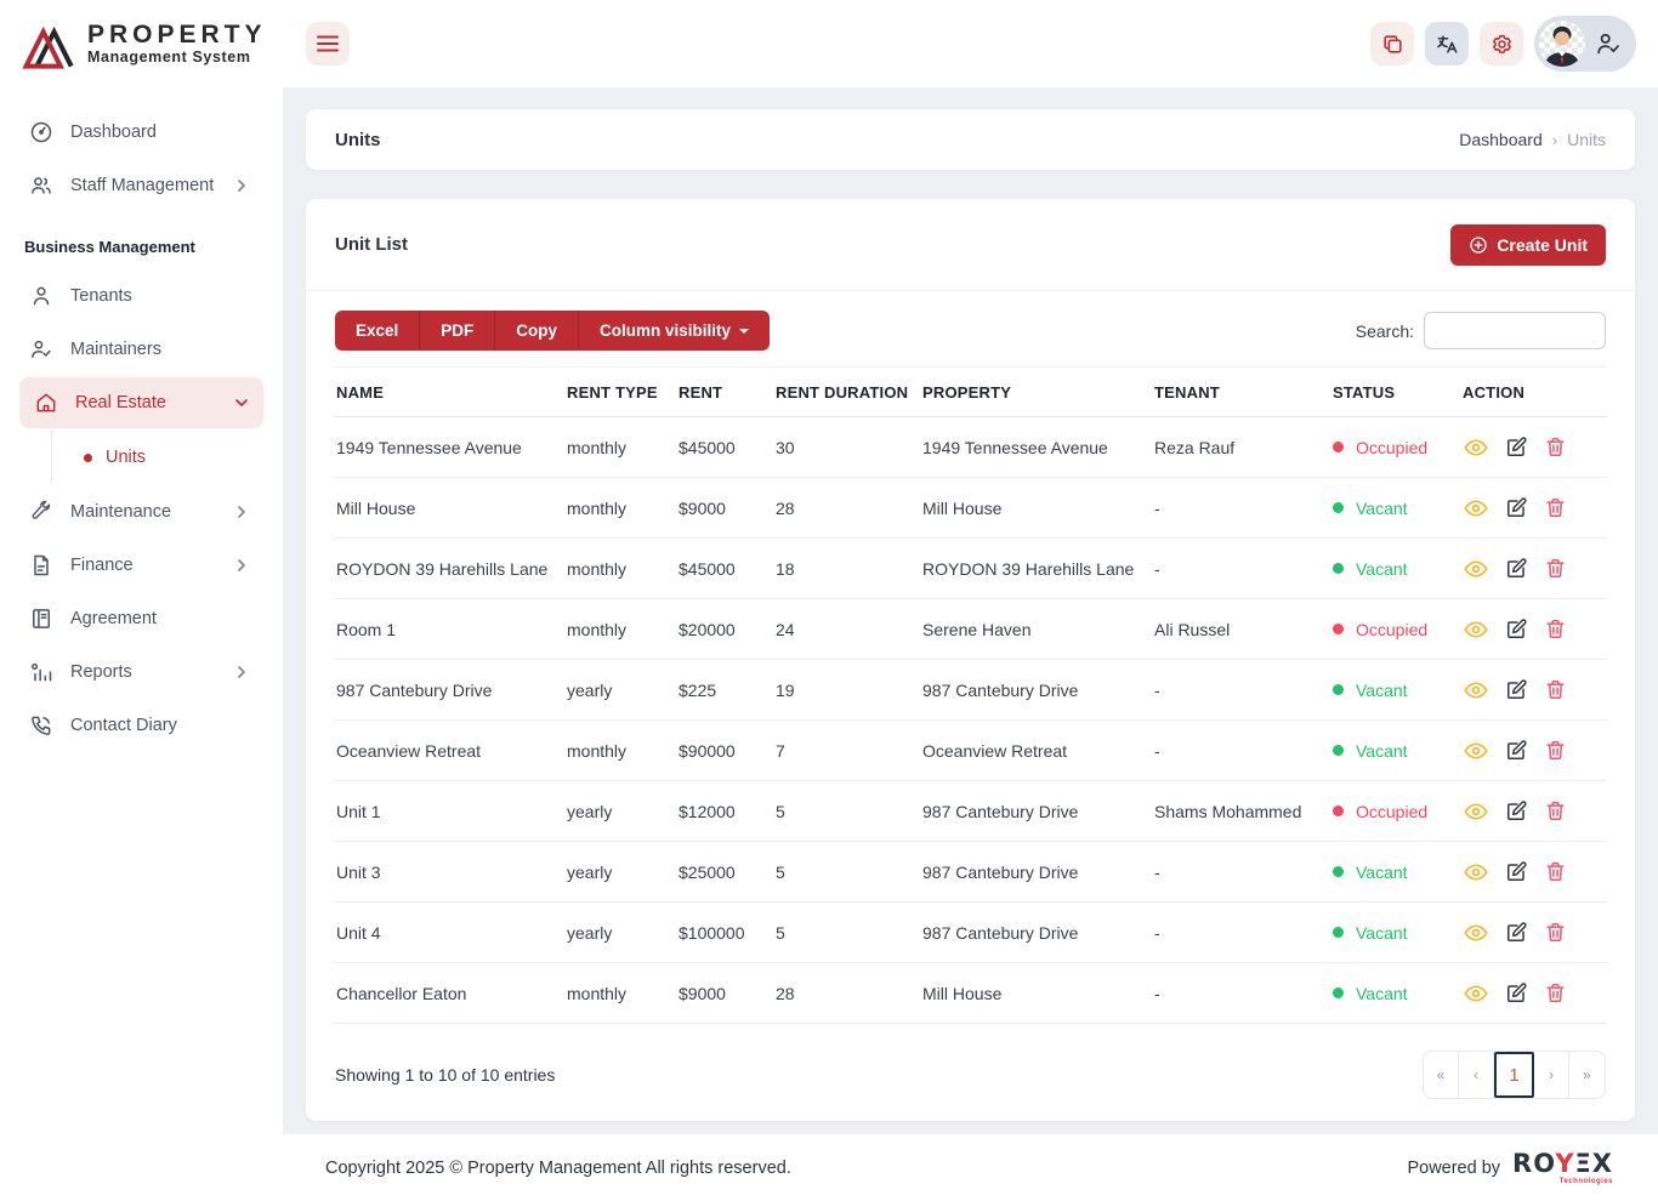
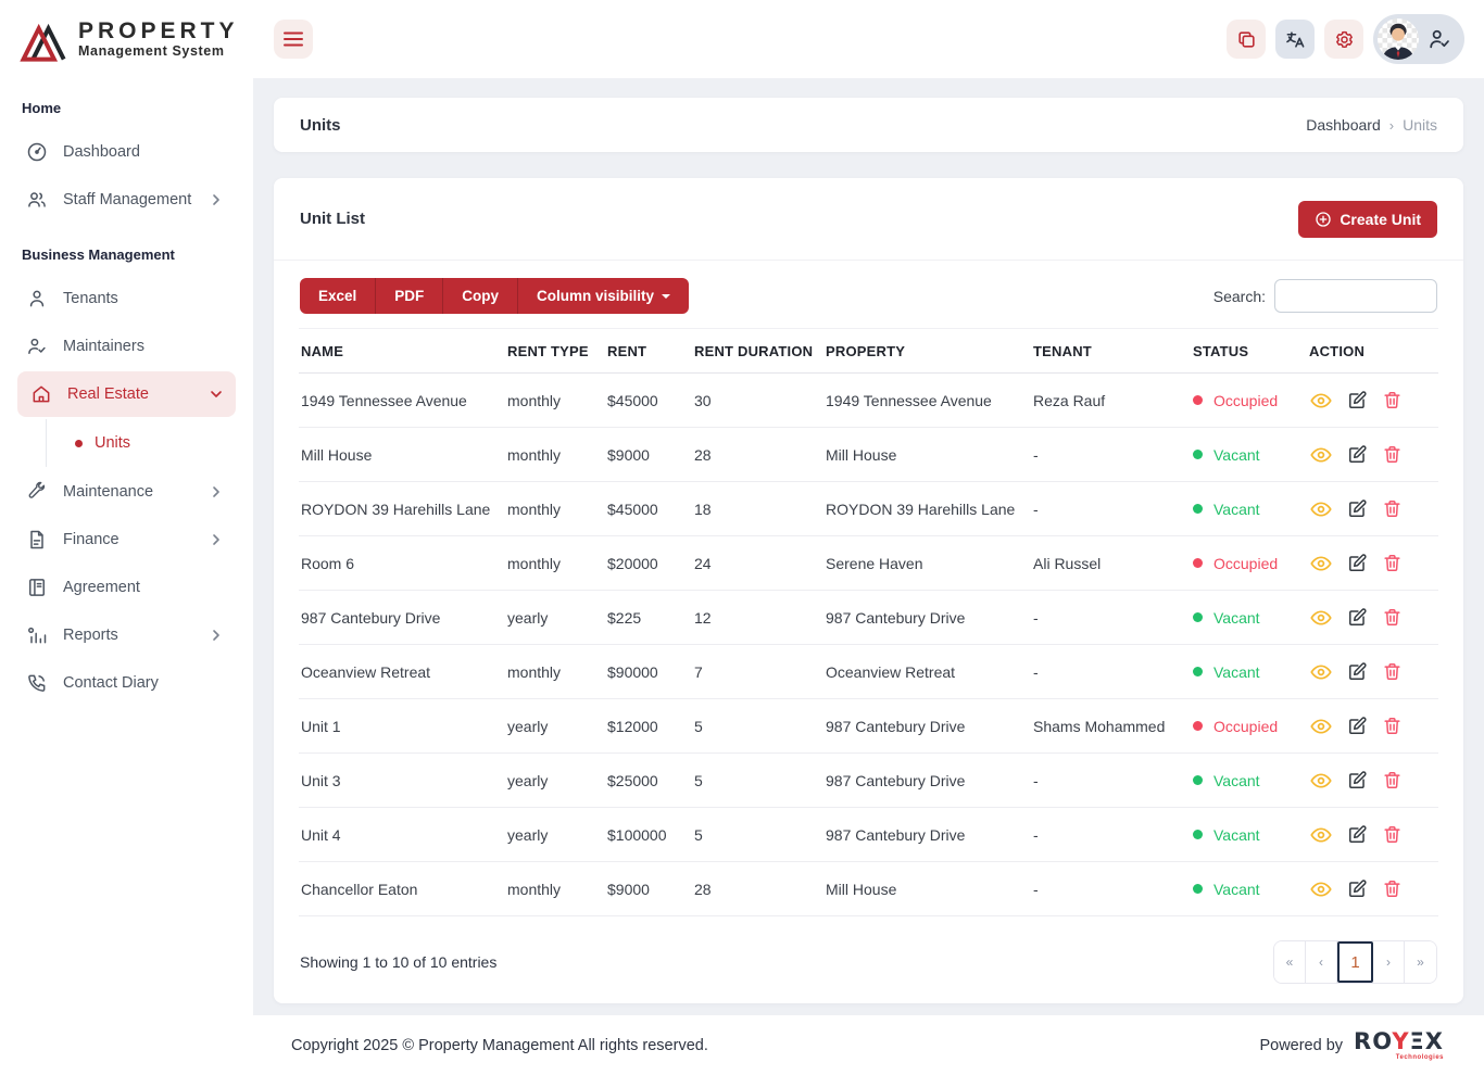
  PROPERTY
  Management System
+ Home
  Dashboard
  Staff Management
  Business Management
  Tenants
  Maintainers
  Real Estate
  Units
  Maintenance
  Finance
  Agreement
  Reports
  Contact Diary
  Units
  Dashboard
  ›
  Units
  Unit List
  Create Unit
  Excel
  PDF
  Copy
  Column visibility
  Search:
  NAME	RENT TYPE	RENT	RENT DURATION	PROPERTY	TENANT	STATUS	ACTION
  1949 Tennessee Avenue	monthly	$45000	30	1949 Tennessee Avenue	Reza Rauf	Occupied
  Mill House	monthly	$9000	28	Mill House	-	Vacant
  ROYDON 39 Harehills Lane	monthly	$45000	18	ROYDON 39 Harehills Lane	-	Vacant
- Room 1	monthly	$20000	24	Serene Haven	Ali Russel	Occupied
+ Room 6	monthly	$20000	24	Serene Haven	Ali Russel	Occupied
- 987 Cantebury Drive	yearly	$225	19	987 Cantebury Drive	-	Vacant
+ 987 Cantebury Drive	yearly	$225	12	987 Cantebury Drive	-	Vacant
  Oceanview Retreat	monthly	$90000	7	Oceanview Retreat	-	Vacant
  Unit 1	yearly	$12000	5	987 Cantebury Drive	Shams Mohammed	Occupied
  Unit 3	yearly	$25000	5	987 Cantebury Drive	-	Vacant
  Unit 4	yearly	$100000	5	987 Cantebury Drive	-	Vacant
  Chancellor Eaton	monthly	$9000	28	Mill House	-	Vacant
  Showing 1 to 10 of 10 entries
  «
  ‹
  1
  ›
  »
  Copyright 2025 © Property Management All rights reserved.
  Powered by
  ROYΞX
